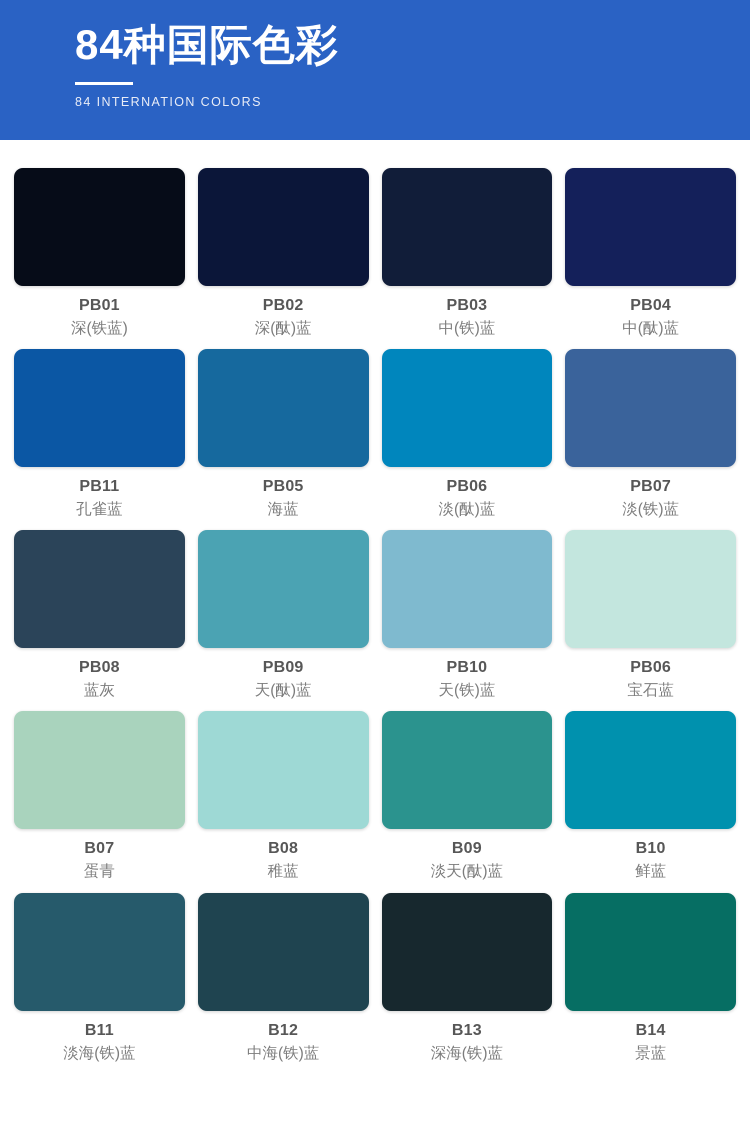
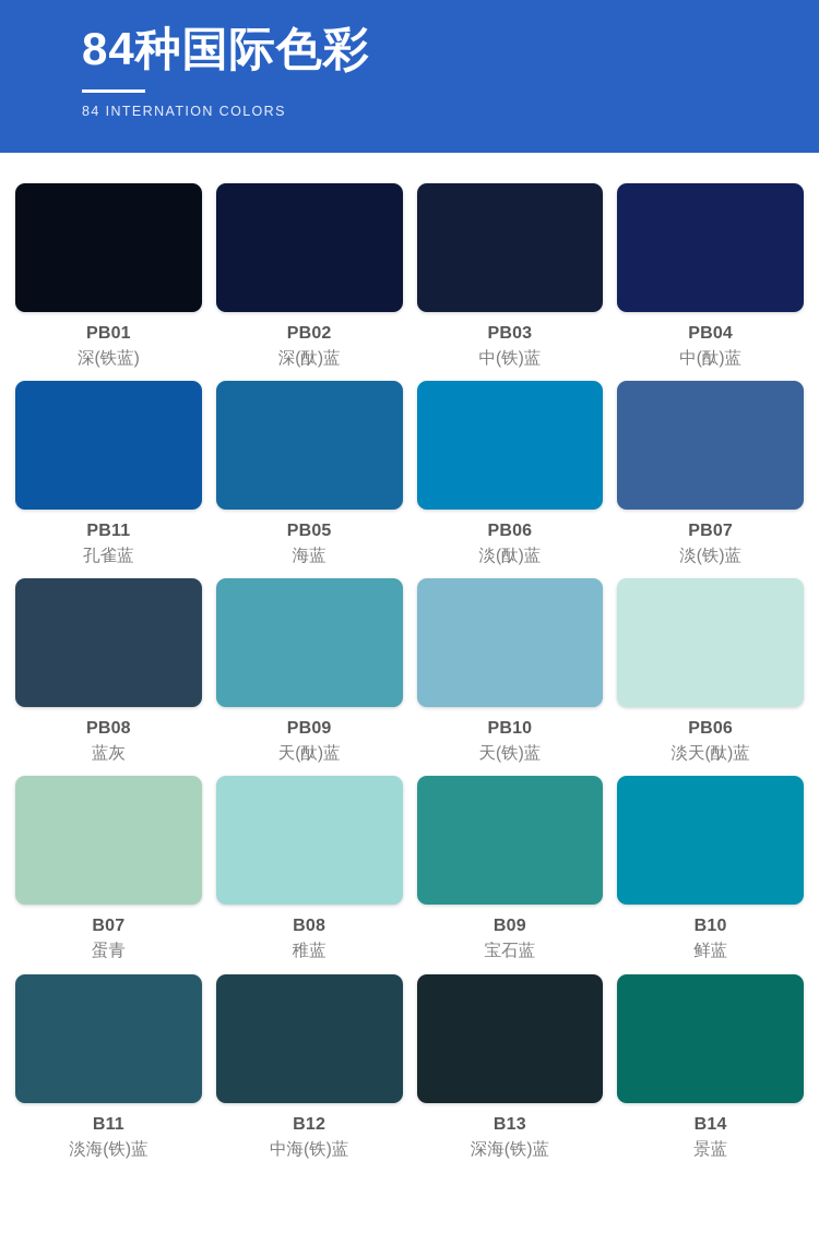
  84种国际色彩
  84 INTERNATION COLORS
  PB01
  深(铁蓝)
  PB02
  深(酞)蓝
  PB03
  中(铁)蓝
  PB04
  中(酞)蓝
  PB11
  孔雀蓝
  PB05
  海蓝
  PB06
  淡(酞)蓝
  PB07
  淡(铁)蓝
  PB08
  蓝灰
  PB09
  天(酞)蓝
  PB10
  天(铁)蓝
  PB06
- 宝石蓝
+ 淡天(酞)蓝
  B07
  蛋青
  B08
  稚蓝
  B09
- 淡天(酞)蓝
+ 宝石蓝
  B10
  鲜蓝
  B11
  淡海(铁)蓝
  B12
  中海(铁)蓝
  B13
  深海(铁)蓝
  B14
  景蓝
